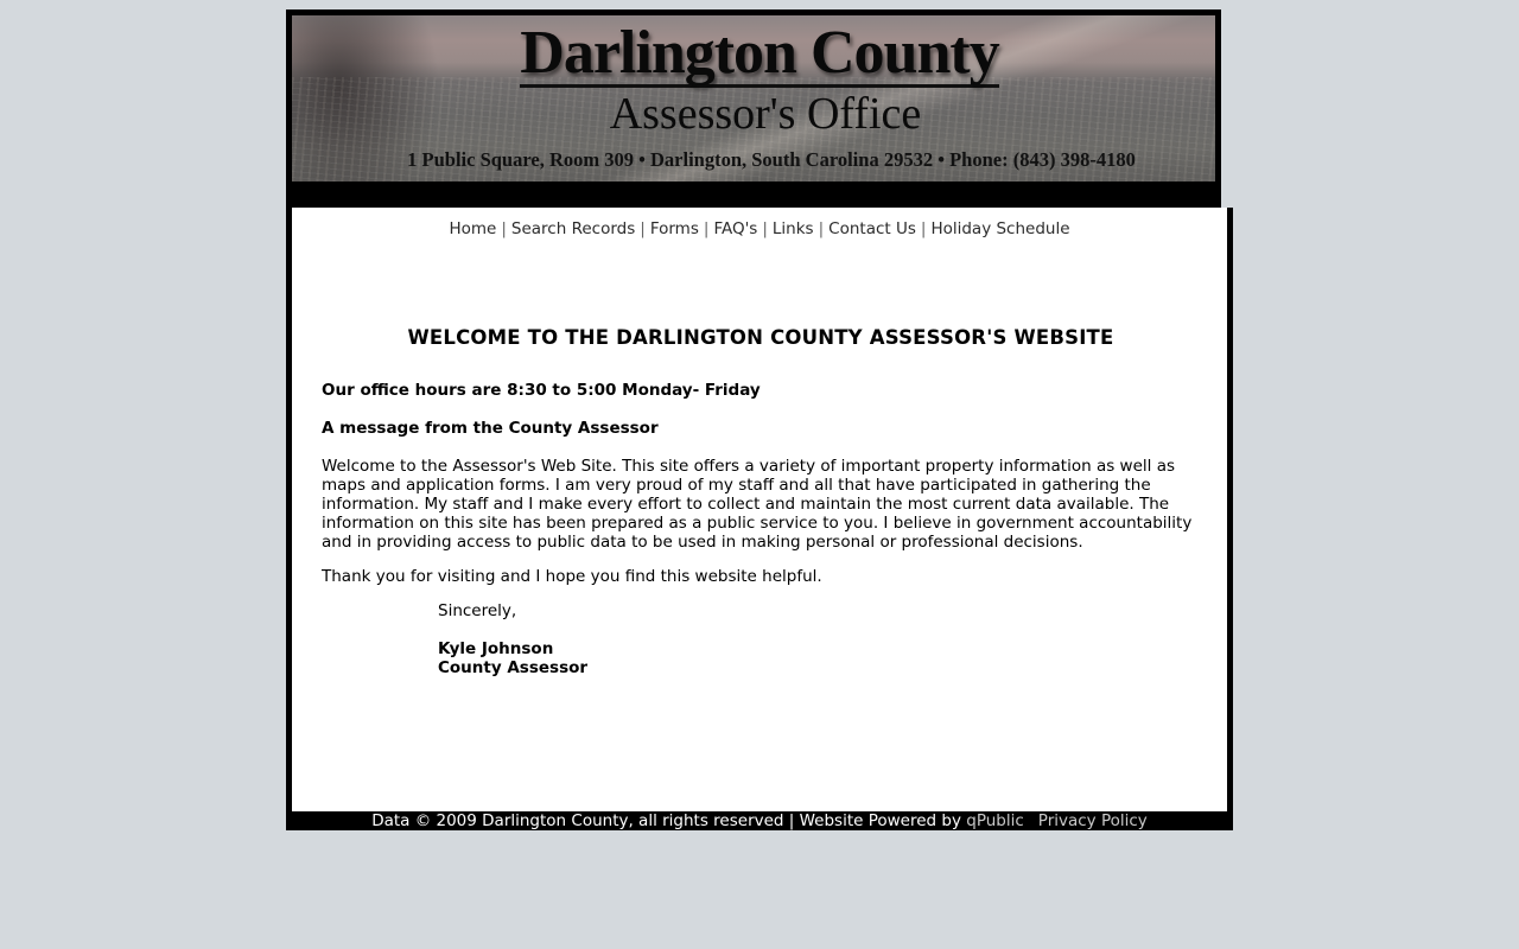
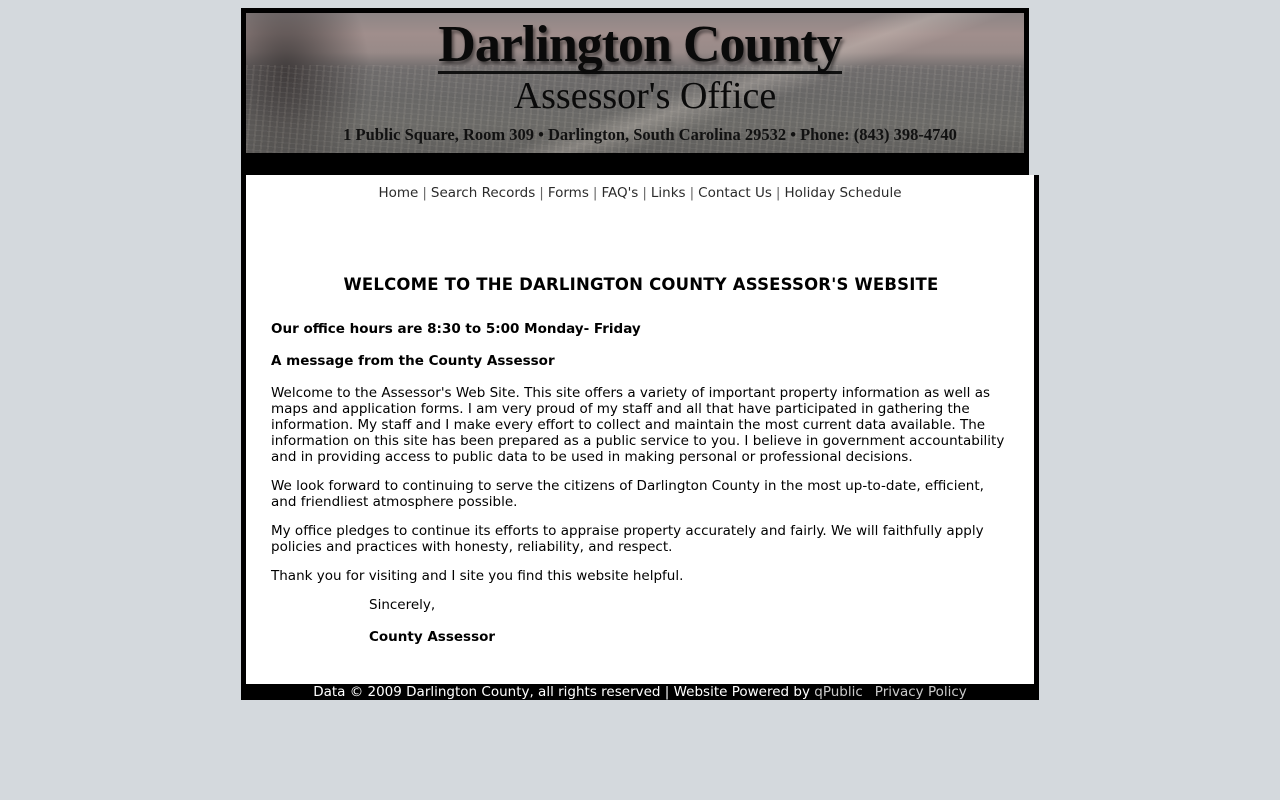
  Darlington County
  Assessor's Office
- 1 Public Square, Room 309 • Darlington, South Carolina 29532 • Phone: (843) 398-4180
+ 1 Public Square, Room 309 • Darlington, South Carolina 29532 • Phone: (843) 398-4740
  Home | Search Records | Forms | FAQ's | Links | Contact Us | Holiday Schedule
  WELCOME TO THE DARLINGTON COUNTY ASSESSOR'S WEBSITE
  Our office hours are 8:30 to 5:00 Monday- Friday
  A message from the County Assessor
  Welcome to the Assessor's Web Site. This site offers a variety of important property information as well as maps and application forms. I am very proud of my staff and all that have participated in gathering the information. My staff and I make every effort to collect and maintain the most current data available. The information on this site has been prepared as a public service to you. I believe in government accountability and in providing access to public data to be used in making personal or professional decisions.
+ We look forward to continuing to serve the citizens of Darlington County in the most up-to-date, efficient, and friendliest atmosphere possible.
+ My office pledges to continue its efforts to appraise property accurately and fairly. We will faithfully apply policies and practices with honesty, reliability, and respect.
- Thank you for visiting and I hope you find this website helpful.
+ Thank you for visiting and I site you find this website helpful.
  Sincerely,
- Kyle Johnson
  County Assessor
  Data © 2009 Darlington County, all rights reserved | Website Powered by qPublic Privacy Policy
